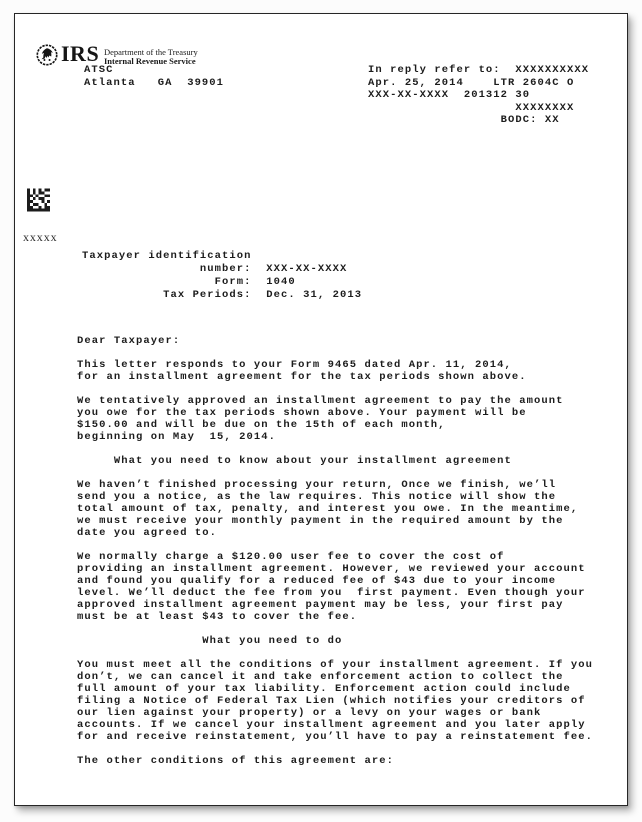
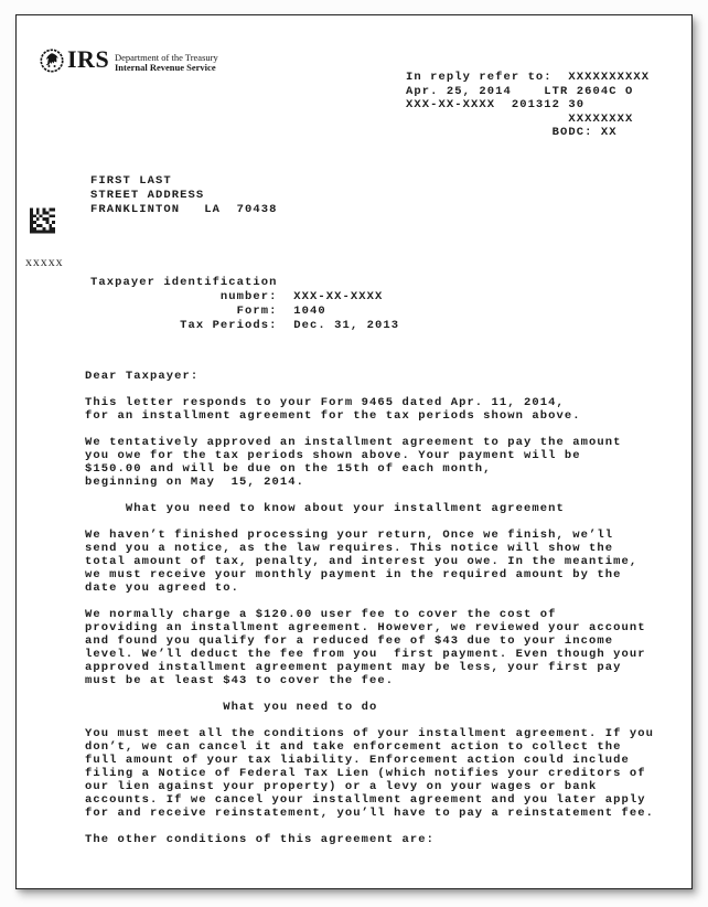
  IRS
  Department of the Treasury
  Internal Revenue Service
- ATSC
- Atlanta GA 39901
  In reply refer to: XXXXXXXXXX
  Apr. 25, 2014 LTR 2604C O
  XXX-XX-XXXX 201312 30
  XXXXXXXX
  BODC: XX
+ FIRST LAST
+ STREET ADDRESS
+ FRANKLINTON LA 70438
  xxxxx
  Taxpayer identification
  number: XXX-XX-XXXX
  Form: 1040
  Tax Periods: Dec. 31, 2013
  Dear Taxpayer:
  This letter responds to your Form 9465 dated Apr. 11, 2014,
  for an installment agreement for the tax periods shown above.
  We tentatively approved an installment agreement to pay the amount
  you owe for the tax periods shown above. Your payment will be
  $150.00 and will be due on the 15th of each month,
  beginning on May 15, 2014.
  What you need to know about your installment agreement
  We haven’t finished processing your return, Once we finish, we’ll
  send you a notice, as the law requires. This notice will show the
  total amount of tax, penalty, and interest you owe. In the meantime,
  we must receive your monthly payment in the required amount by the
  date you agreed to.
  We normally charge a $120.00 user fee to cover the cost of
  providing an installment agreement. However, we reviewed your account
  and found you qualify for a reduced fee of $43 due to your income
  level. We’ll deduct the fee from you first payment. Even though your
  approved installment agreement payment may be less, your first pay
  must be at least $43 to cover the fee.
  What you need to do
  You must meet all the conditions of your installment agreement. If you
  don’t, we can cancel it and take enforcement action to collect the
  full amount of your tax liability. Enforcement action could include
  filing a Notice of Federal Tax Lien (which notifies your creditors of
  our lien against your property) or a levy on your wages or bank
  accounts. If we cancel your installment agreement and you later apply
  for and receive reinstatement, you’ll have to pay a reinstatement fee.
  The other conditions of this agreement are:
